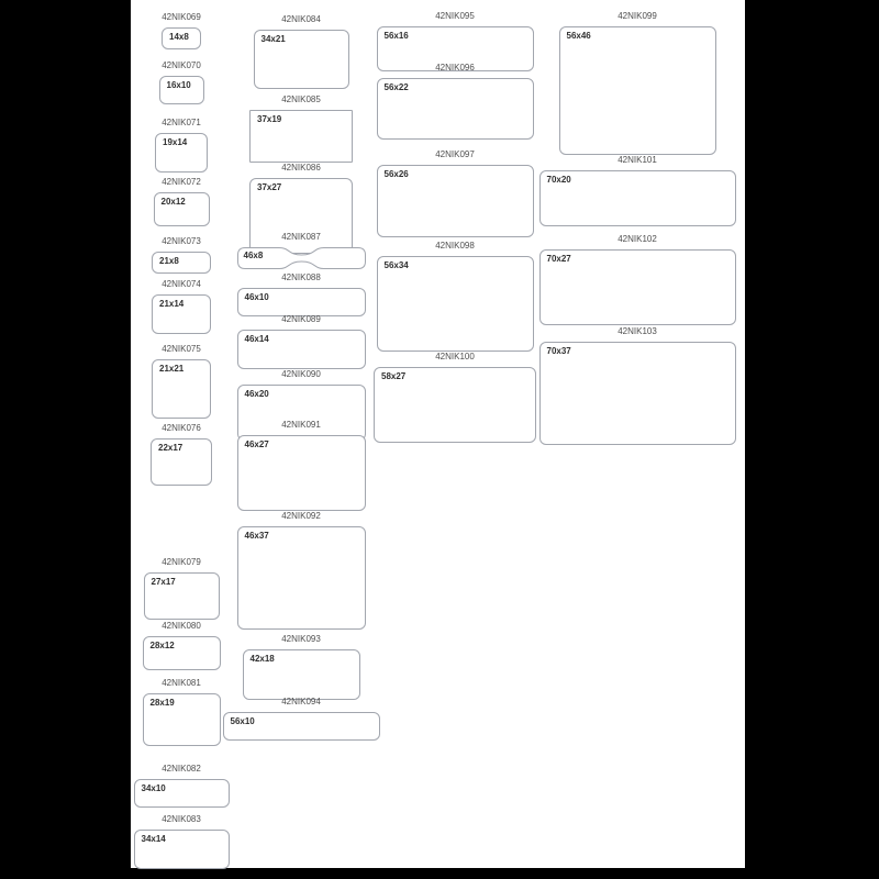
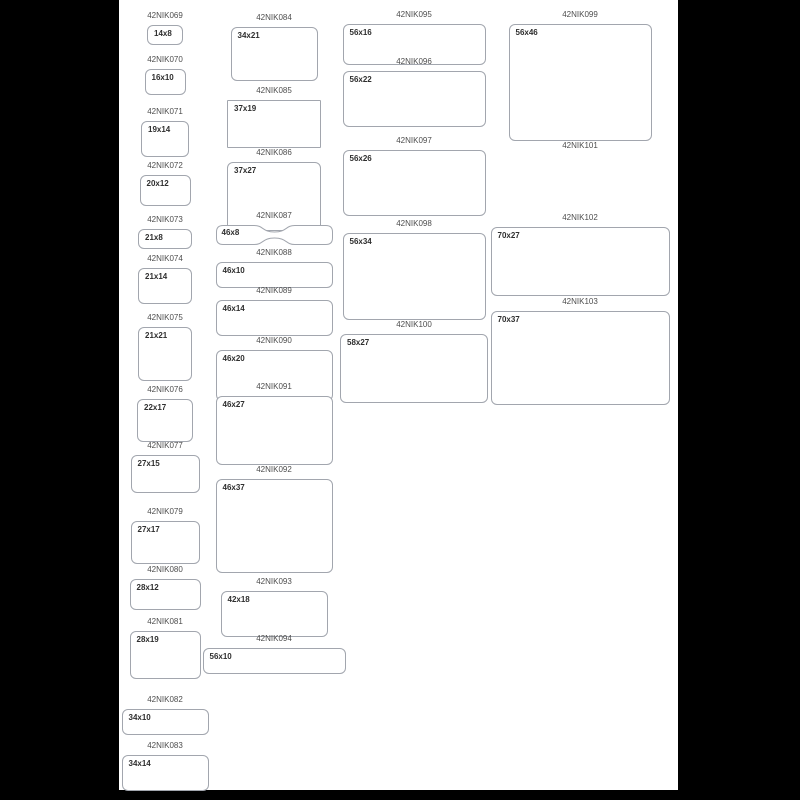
  42NIK069
  14x8
  42NIK070
  16x10
  42NIK071
  19x14
  42NIK072
  20x12
  42NIK073
  21x8
  42NIK074
  21x14
  42NIK075
  21x21
  42NIK076
  22x17
+ 42NIK077
+ 27x15
  42NIK079
  27x17
  42NIK080
  28x12
  42NIK081
  28x19
  42NIK082
  34x10
  42NIK083
  34x14
  42NIK084
  34x21
  42NIK085
  37x19
  42NIK086
  37x27
  42NIK087
  46x8
  42NIK088
  46x10
  42NIK089
  46x14
  42NIK090
  46x20
  42NIK091
  46x27
  42NIK092
  46x37
  42NIK093
  42x18
  42NIK094
  56x10
  42NIK095
  56x16
  42NIK096
  56x22
  42NIK097
  56x26
  42NIK098
  56x34
  42NIK100
  58x27
  42NIK099
  56x46
  42NIK101
- 70x20
  42NIK102
  70x27
  42NIK103
  70x37
